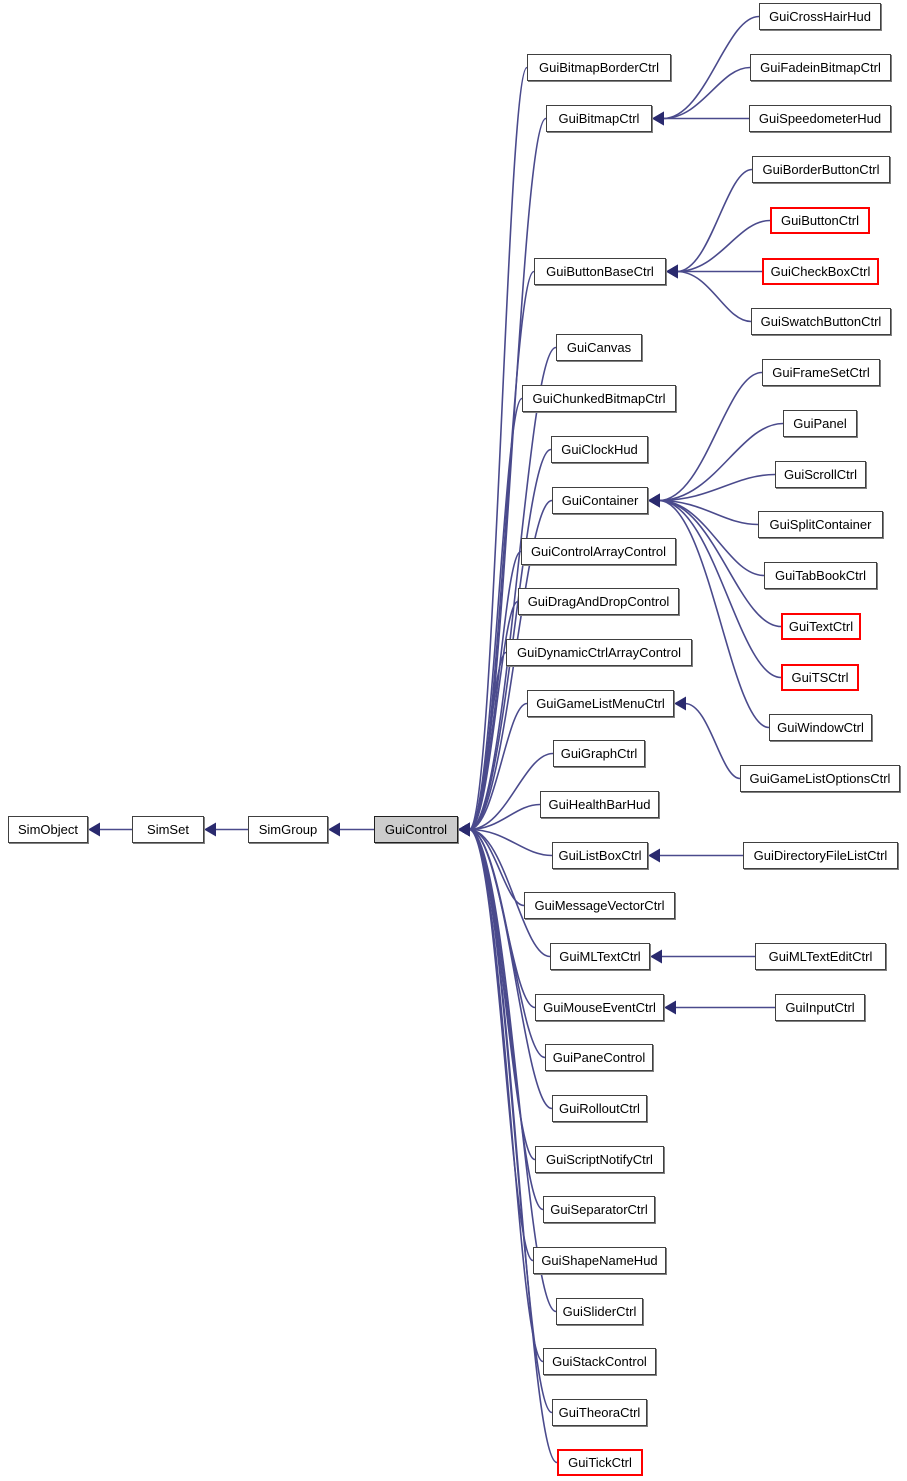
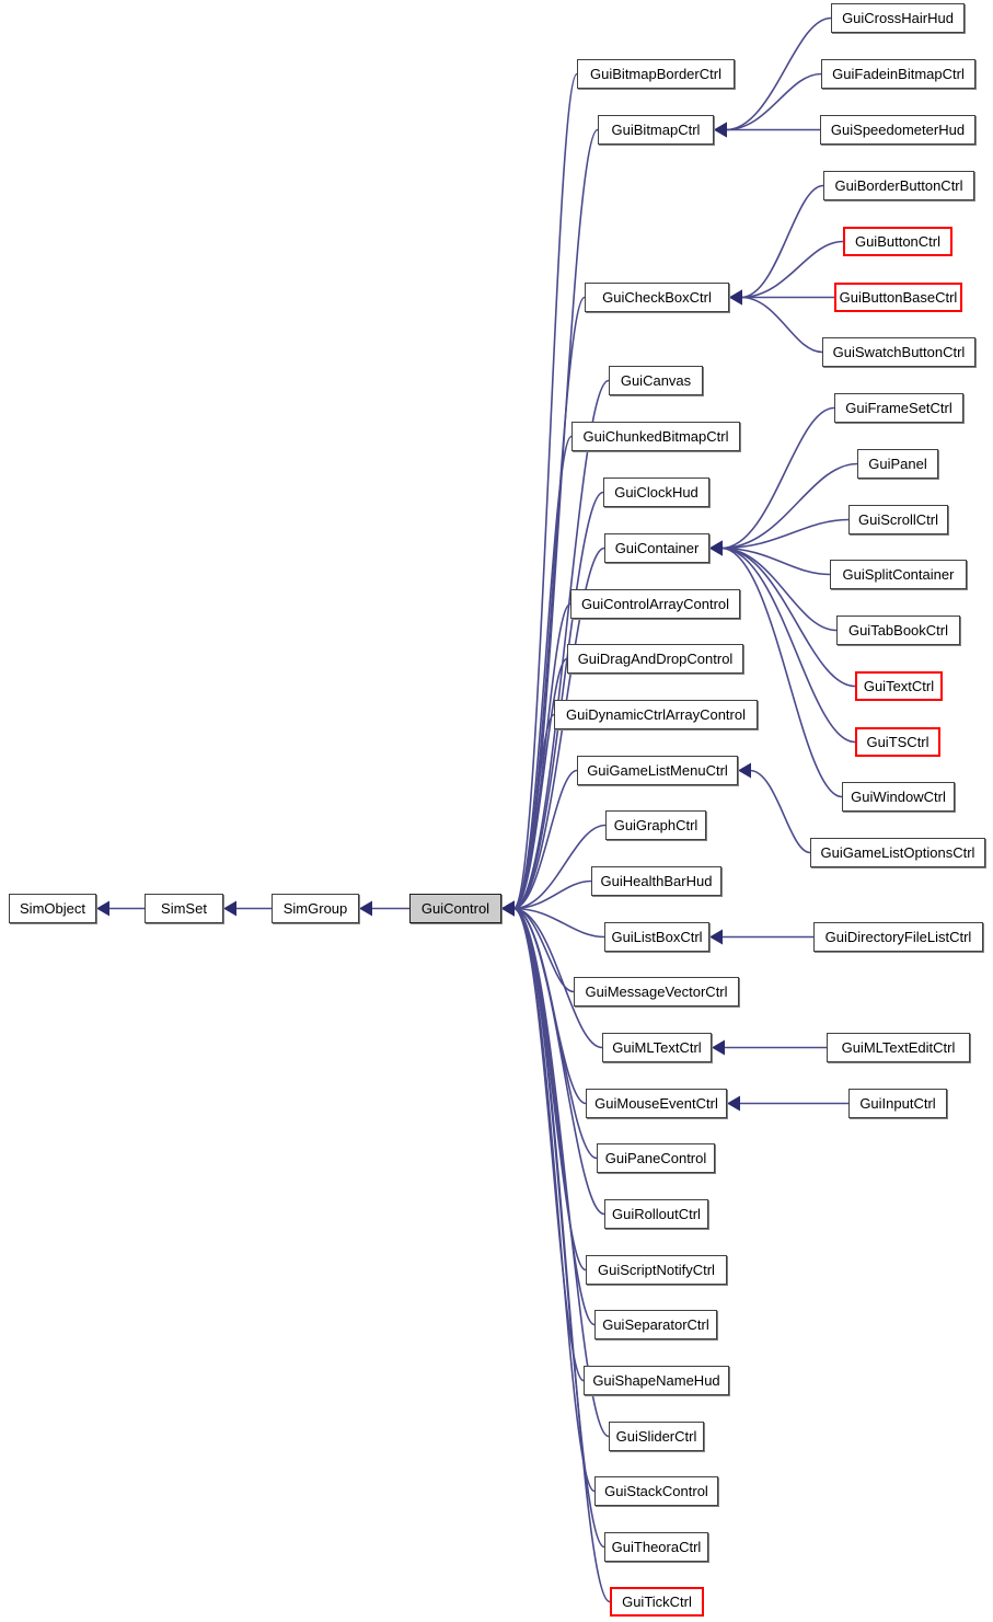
  SimObject
  SimSet
  SimGroup
  GuiControl
  GuiBitmapBorderCtrl
  GuiBitmapCtrl
- GuiButtonBaseCtrl
+ GuiCheckBoxCtrl
  GuiCanvas
  GuiChunkedBitmapCtrl
  GuiClockHud
  GuiContainer
  GuiControlArrayControl
  GuiDragAndDropControl
  GuiDynamicCtrlArrayControl
  GuiGameListMenuCtrl
  GuiGraphCtrl
  GuiHealthBarHud
  GuiListBoxCtrl
  GuiMessageVectorCtrl
  GuiMLTextCtrl
  GuiMouseEventCtrl
  GuiPaneControl
  GuiRolloutCtrl
  GuiScriptNotifyCtrl
  GuiSeparatorCtrl
  GuiShapeNameHud
  GuiSliderCtrl
  GuiStackControl
  GuiTheoraCtrl
  GuiTickCtrl
  GuiCrossHairHud
  GuiFadeinBitmapCtrl
  GuiSpeedometerHud
  GuiBorderButtonCtrl
  GuiButtonCtrl
- GuiCheckBoxCtrl
+ GuiButtonBaseCtrl
  GuiSwatchButtonCtrl
  GuiFrameSetCtrl
  GuiPanel
  GuiScrollCtrl
  GuiSplitContainer
  GuiTabBookCtrl
  GuiTextCtrl
  GuiTSCtrl
  GuiWindowCtrl
  GuiGameListOptionsCtrl
  GuiDirectoryFileListCtrl
  GuiMLTextEditCtrl
  GuiInputCtrl
